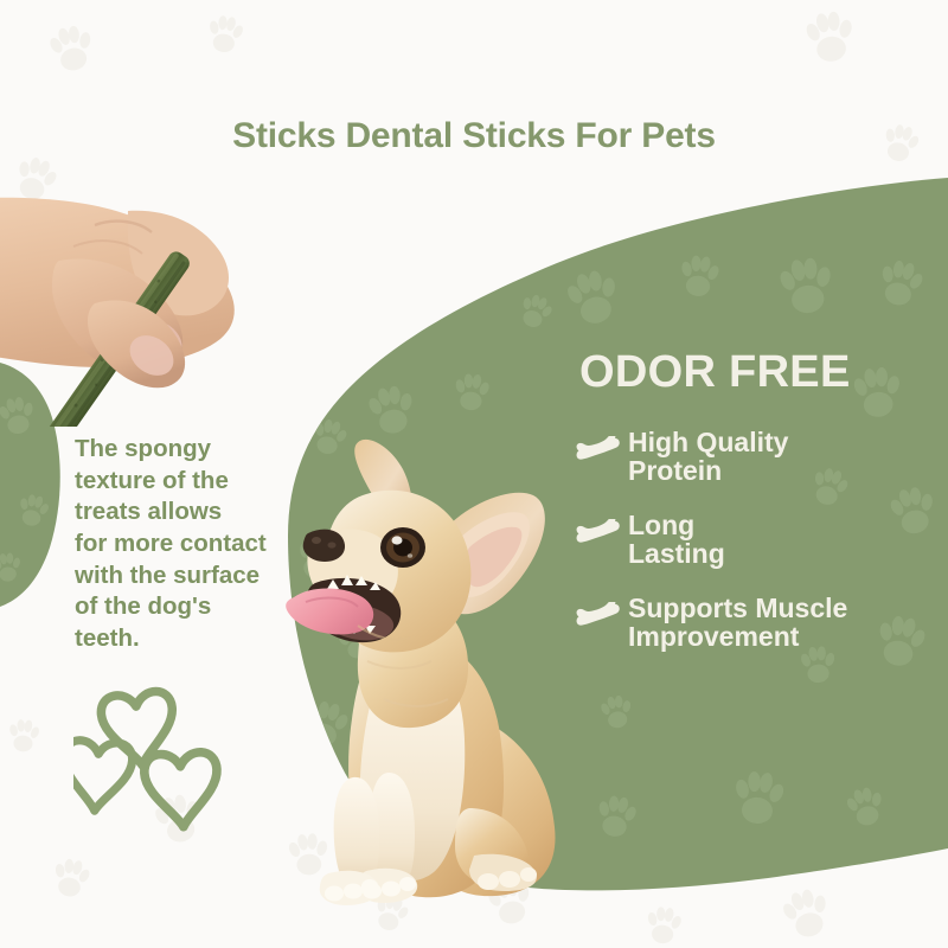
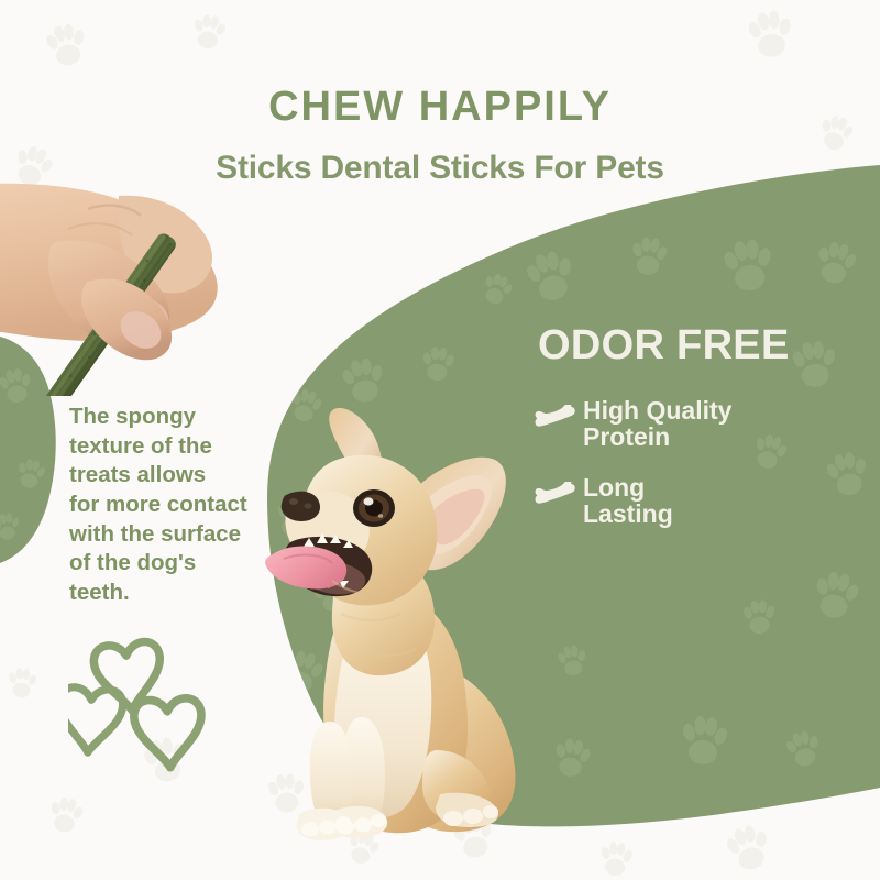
+ CHEW HAPPILY
  Sticks Dental Sticks For Pets
  The spongy
  texture of the
  treats allows
  for more contact
  with the surface
  of the dog's
  teeth.
  ODOR FREE
  High Quality
  Protein
  Long
  Lasting
- Supports Muscle
- Improvement
